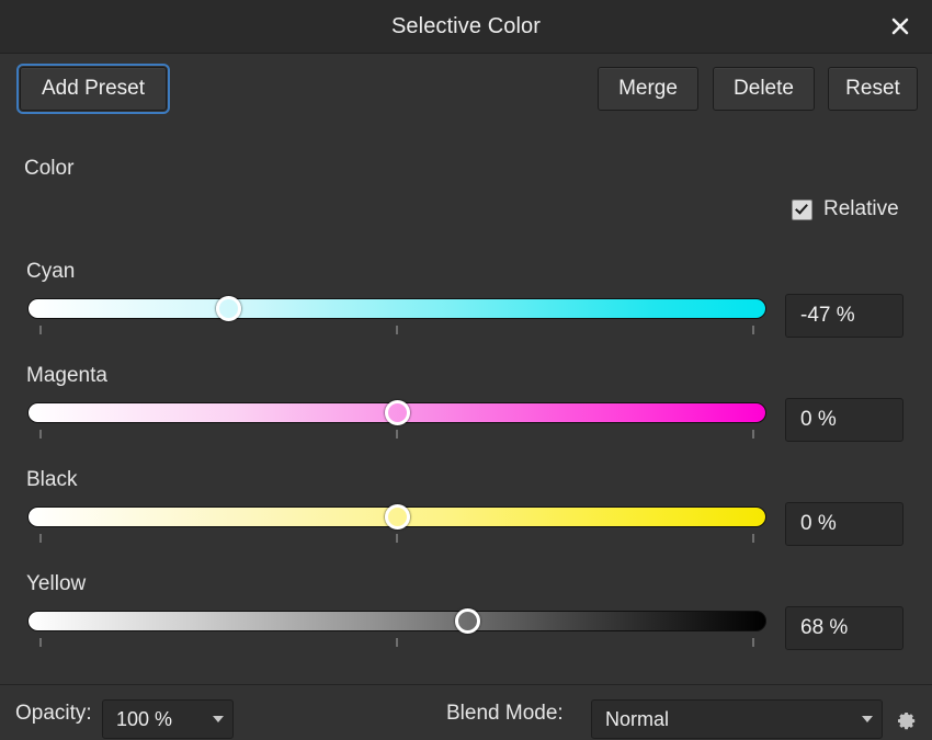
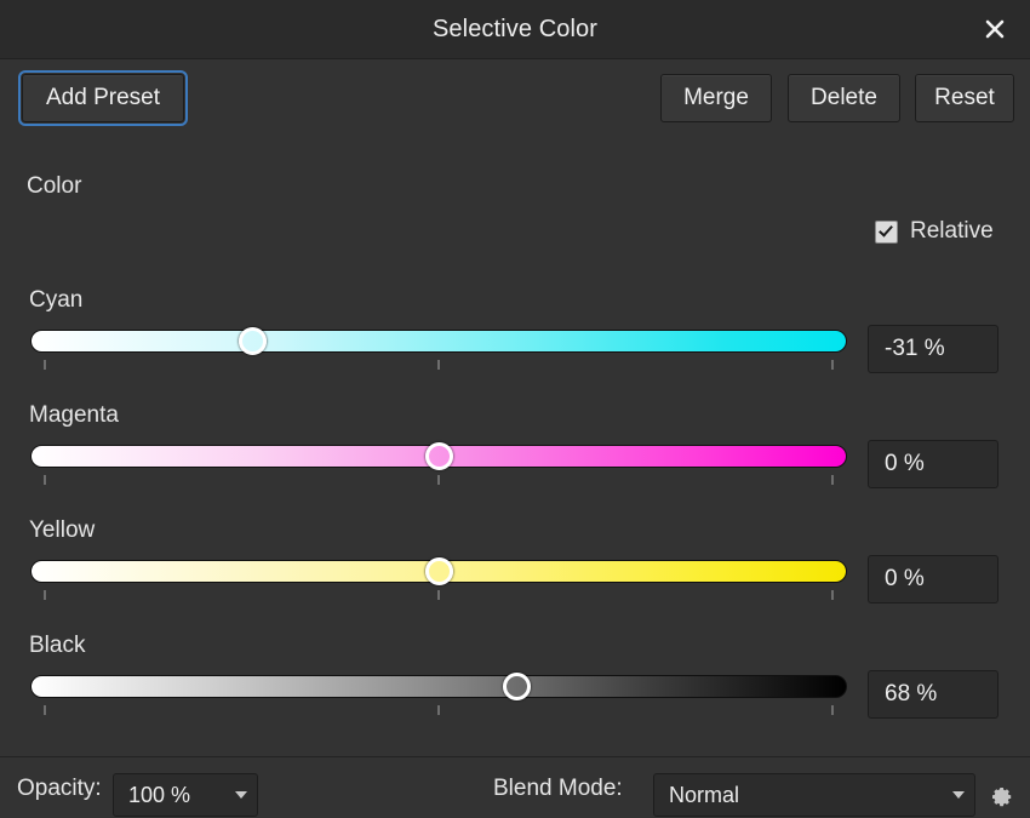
  Selective Color
  Add Preset
  Merge
  Delete
  Reset
  Color
  Relative
  Cyan
- -47 %
+ -31 %
  Magenta
  0 %
- Black
+ Yellow
  0 %
- Yellow
+ Black
  68 %
  Opacity:
  Blend Mode:
  100 %
  Normal
